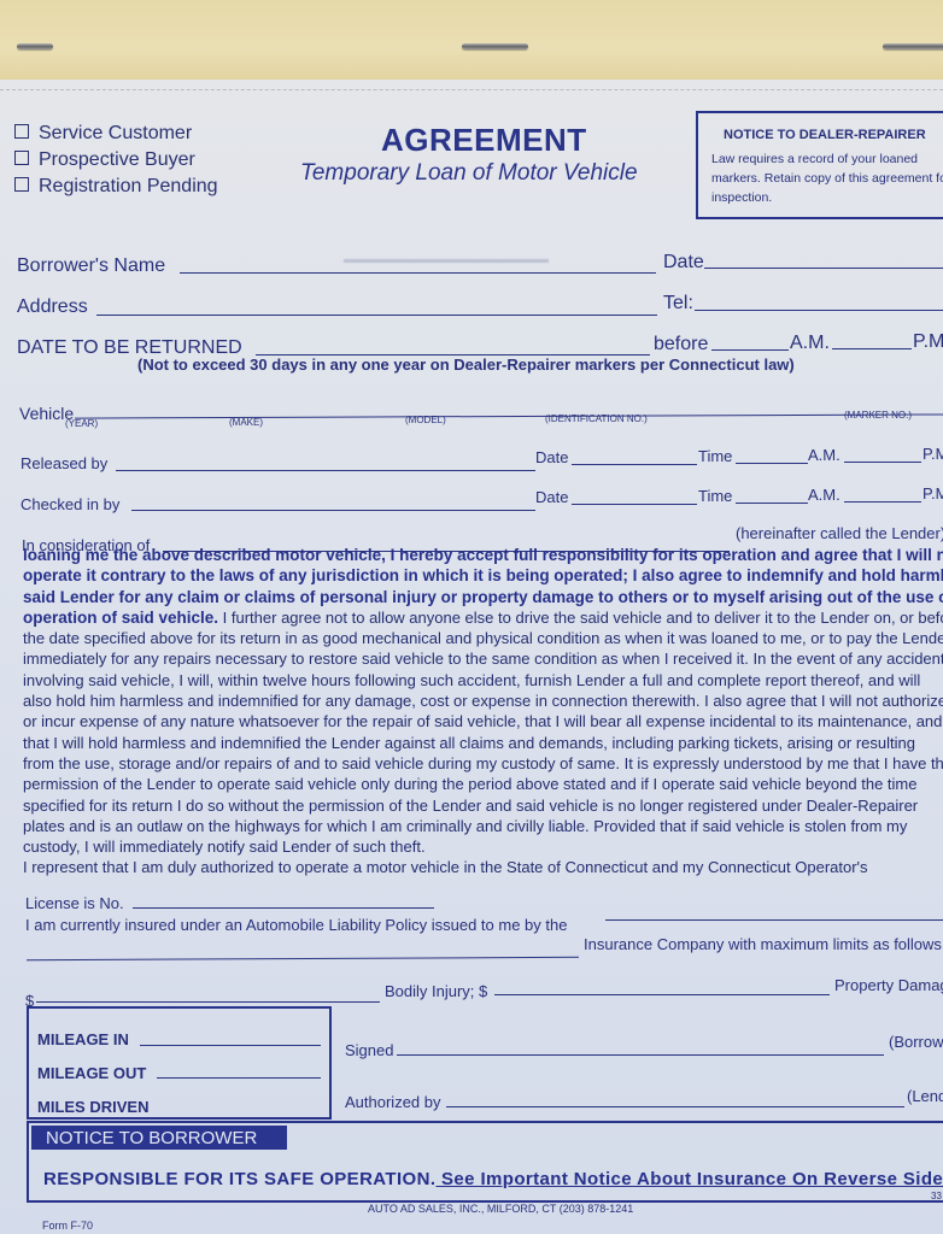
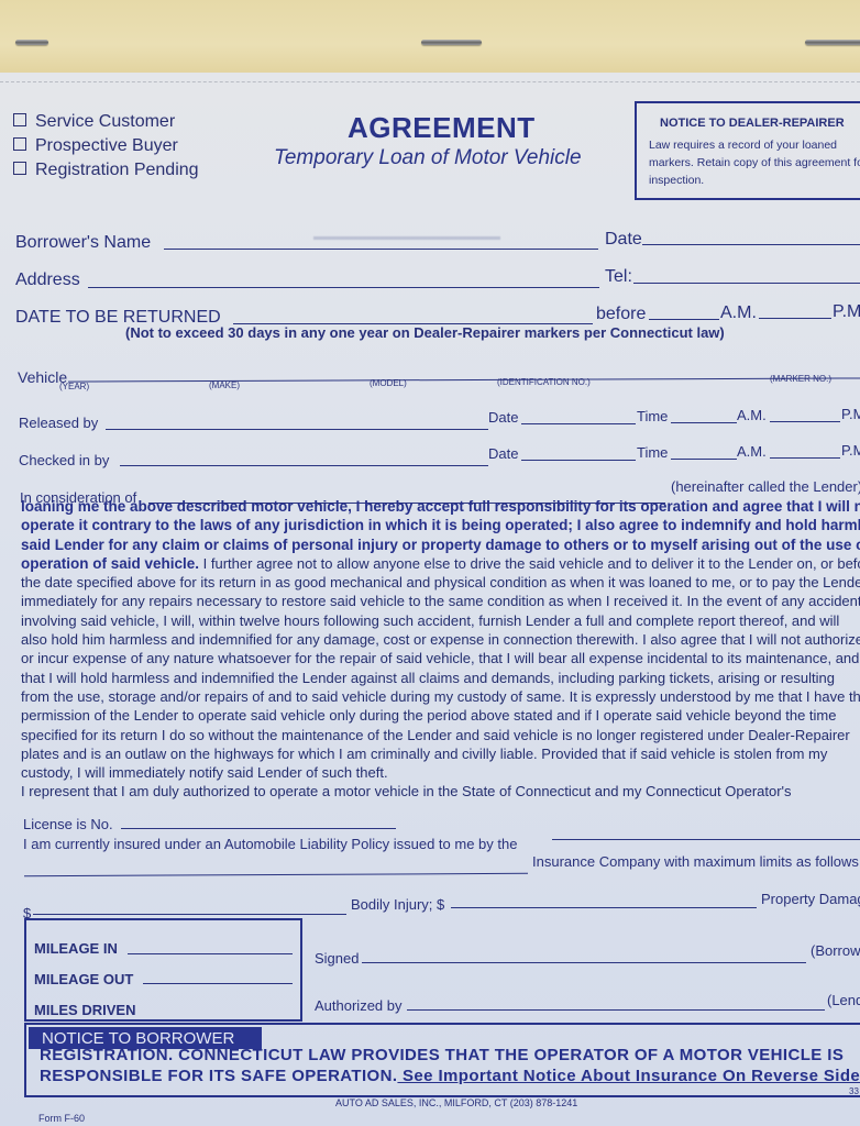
  Service Customer
  Prospective Buyer
  Registration Pending
  AGREEMENT
  Temporary Loan of Motor Vehicle
  NOTICE TO DEALER-REPAIRER
  Law requires a record of your loaned markers. Retain copy of this agreement f inspection.
  Borrower's Name
  ▬▬▬▬▬▬▬▬▬▬▬▬▬▬▬▬▬
  Date
  Address
  Tel:
  DATE TO BE RETURNED
  before
  A.M.
  P.M
  (Not to exceed 30 days in any one year on Dealer-Repairer markers per Connecticut law)
  Vehicle
  (YEAR)
  (MAKE)
  (MODEL)
  (IDENTIFICATION NO.)
  (MARKER NO.)
  Released by
  Date
  Time
  A.M.
  P.M
  Checked in by
  Date
  Time
  A.M.
  P.M
  In consideration of
  (hereinafter called the Lender
  loaning me the above described motor vehicle, I hereby accept full responsibility for its operation and agree that I will n
  operate it contrary to the laws of any jurisdiction in which it is being operated; I also agree to indemnify and hold harml
  said Lender for any claim or claims of personal injury or property damage to others or to myself arising out of the use
  operation of said vehicle. I further agree not to allow anyone else to drive the said vehicle and to deliver it to the Lender on, or bef
  the date specified above for its return in as good mechanical and physical condition as when it was loaned to me, or to pay the Lende
  immediately for any repairs necessary to restore said vehicle to the same condition as when I received it. In the event of any acciden
  involving said vehicle, I will, within twelve hours following such accident, furnish Lender a full and complete report thereof, and will
  also hold him harmless and indemnified for any damage, cost or expense in connection therewith. I also agree that I will not authorize
  or incur expense of any nature whatsoever for the repair of said vehicle, that I will bear all expense incidental to its maintenance, and
  that I will hold harmless and indemnified the Lender against all claims and demands, including parking tickets, arising or resulting
  from the use, storage and/or repairs of and to said vehicle during my custody of same. It is expressly understood by me that I have th
  permission of the Lender to operate said vehicle only during the period above stated and if I operate said vehicle beyond the time
- specified for its return I do so without the permission of the Lender and said vehicle is no longer registered under Dealer-Repairer
+ specified for its return I do so without the maintenance of the Lender and said vehicle is no longer registered under Dealer-Repairer
  plates and is an outlaw on the highways for which I am criminally and civilly liable. Provided that if said vehicle is stolen from my
  custody, I will immediately notify said Lender of such theft.
  I represent that I am duly authorized to operate a motor vehicle in the State of Connecticut and my Connecticut Operator's
  License is No.
  I am currently insured under an Automobile Liability Policy issued to me by the
  Insurance Company with maximum limits as follows
  $
  Bodily Injury; $
  Property Dama
  MILEAGE IN
  MILEAGE OUT
  MILES DRIVEN
  Signed
  (Borrow
  Authorized by
  NOTICE TO BORROWER
+ REGISTRATION. CONNECTICUT LAW PROVIDES THAT THE OPERATOR OF A MOTOR VEHICLE IS
  RESPONSIBLE FOR ITS SAFE OPERATION. See Important Notice About Insurance On Reverse Side
  AUTO AD SALES, INC., MILFORD, CT (203) 878-1241
- Form F-70
+ Form F-60
  33
